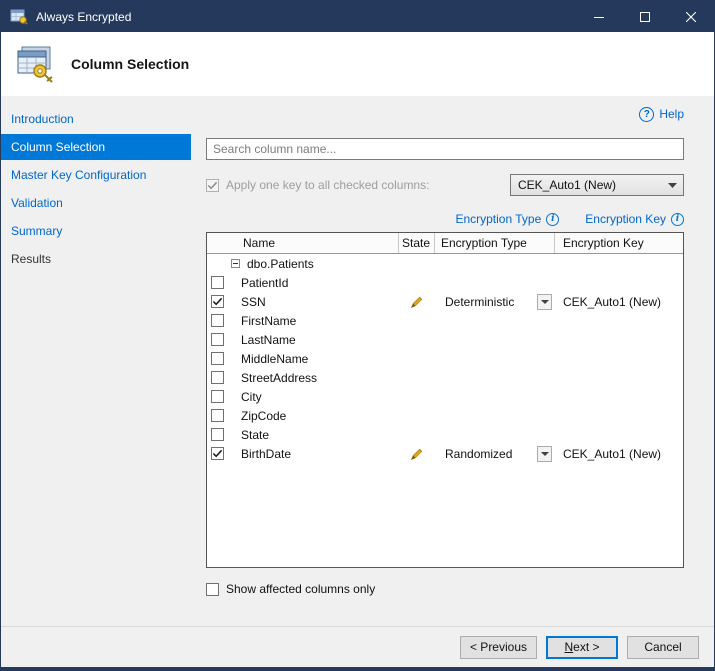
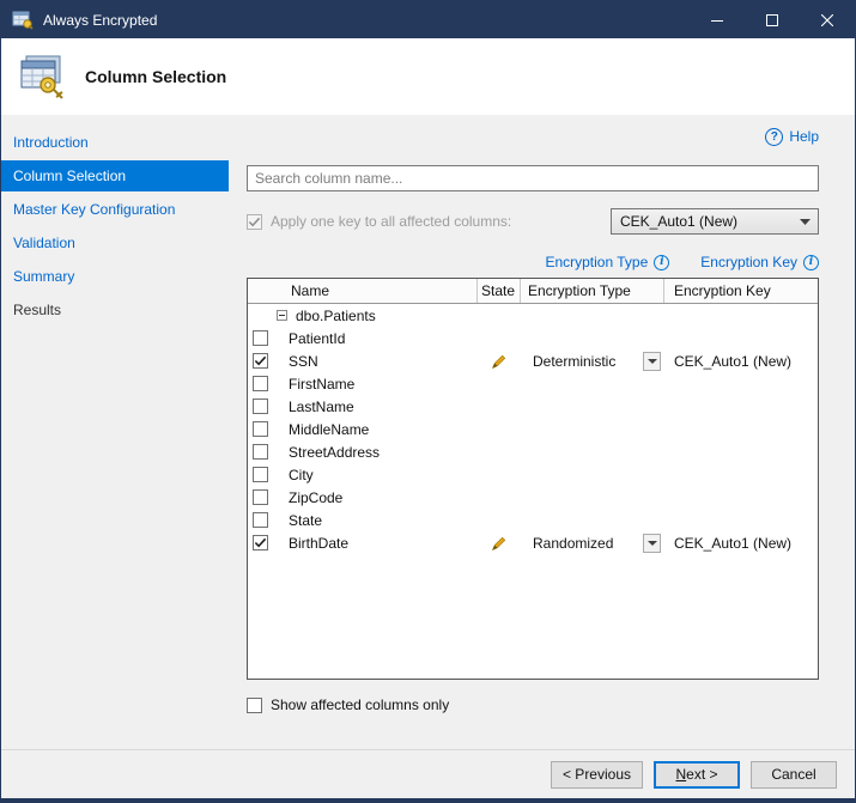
  Always Encrypted
  Column Selection
  Introduction
  Column Selection
  Master Key Configuration
  Validation
  Summary
  Results
  Help
  Search column name...
- Apply one key to all checked columns:
+ Apply one key to all affected columns:
  CEK_Auto1 (New)
  Encryption Type
  Encryption Key
  Name
  State
  Encryption Type
  Encryption Key
  dbo.Patients
  PatientId
  SSN
  Deterministic
  CEK_Auto1 (New)
  FirstName
  LastName
  MiddleName
  StreetAddress
  City
  ZipCode
  State
  BirthDate
  Randomized
  CEK_Auto1 (New)
  Show affected columns only
  < Previous
  N
  ext >
  Cancel
